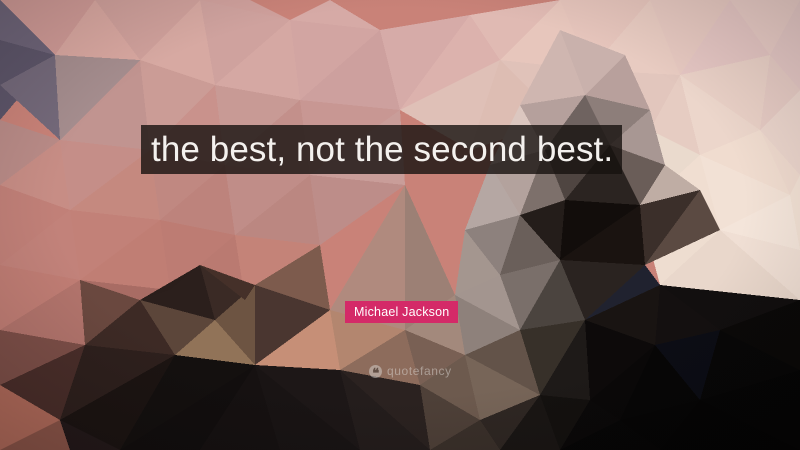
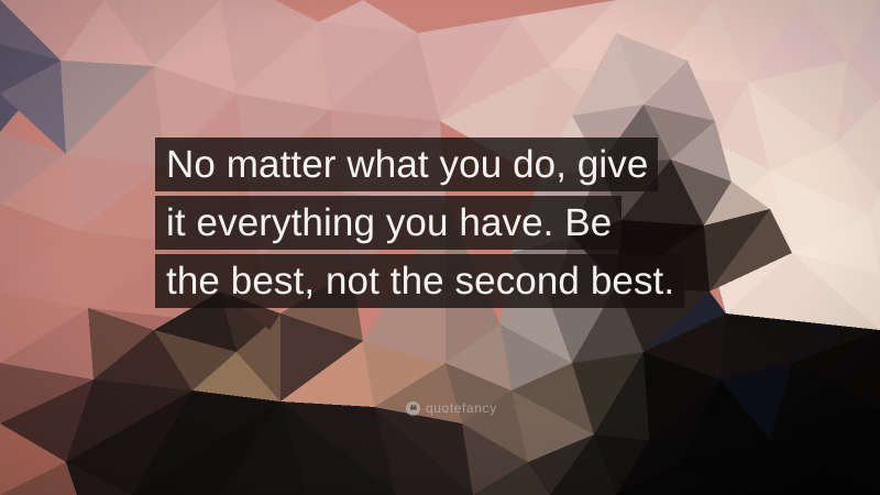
+ No matter what you do, give
+ it everything you have. Be
  the best, not the second best.
- Michael Jackson
  ❝
  quotefancy
